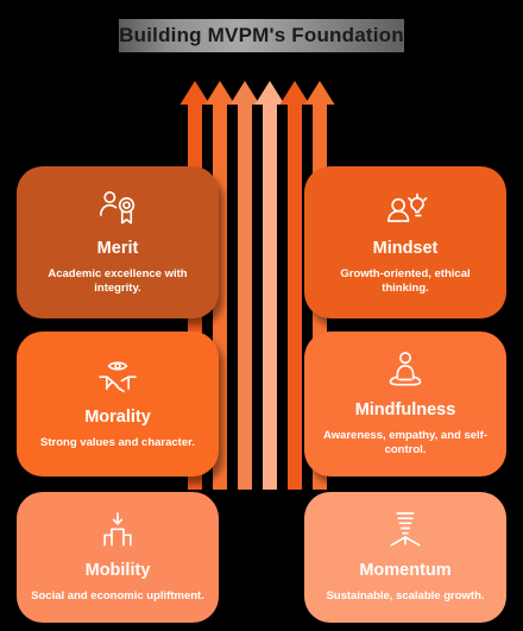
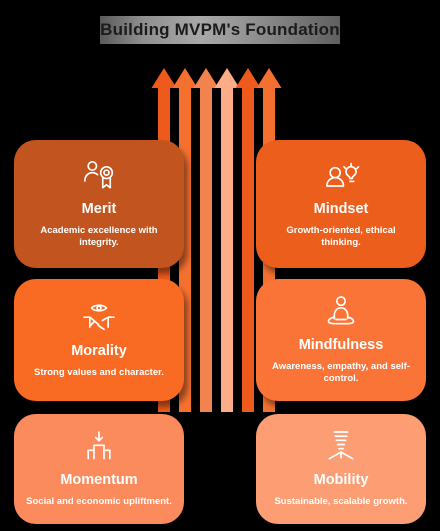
  Building MVPM's Foundation
  Merit
  Academic excellence with integrity.
  Mindset
  Growth-oriented, ethical thinking.
  Morality
  Strong values and character.
  Mindfulness
  Awareness, empathy, and self-control.
- Mobility
+ Momentum
  Social and economic upliftment.
- Momentum
+ Mobility
  Sustainable, scalable growth.
